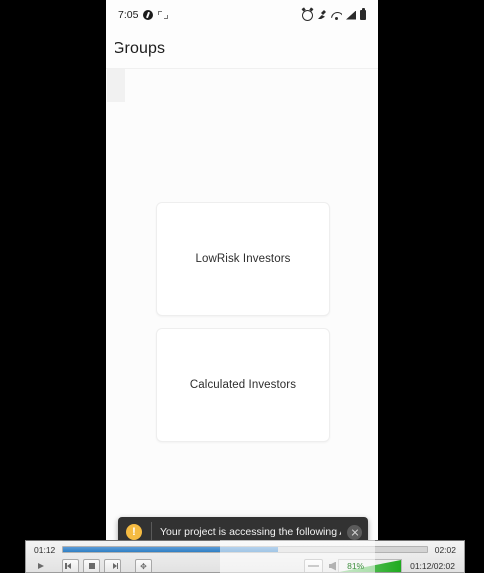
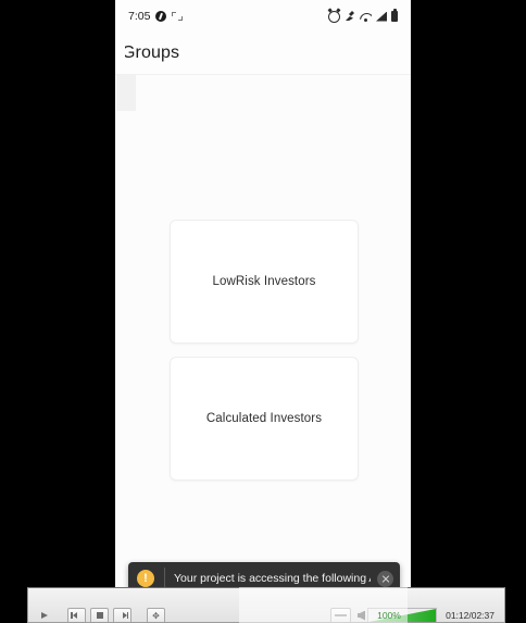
  7:05
  Groups
  LowRisk Investors
  Calculated Investors
  Your project is accessing the following
- 01:12
- 02:02
  ✥
- 81%
+ 100%
- 01:12/02:02
+ 01:12/02:37
